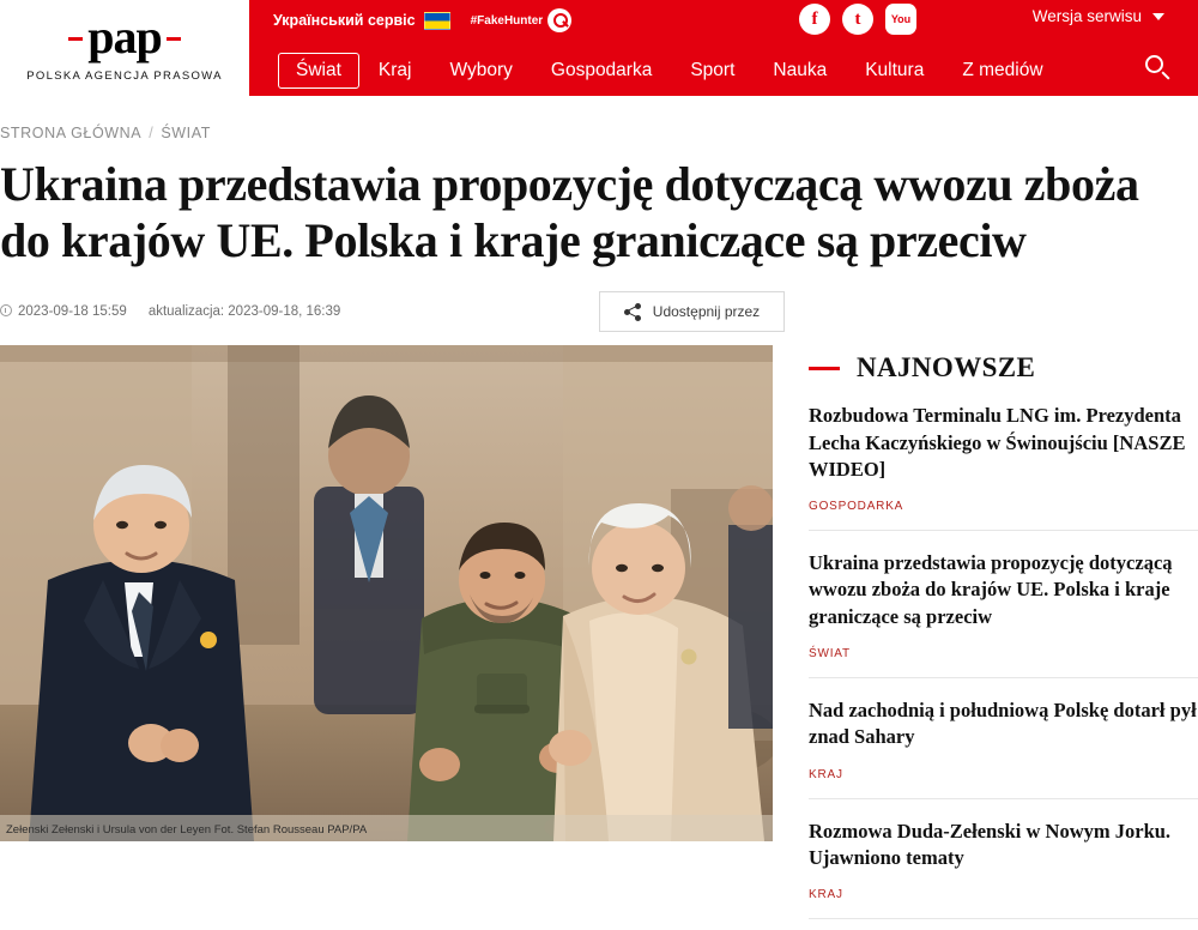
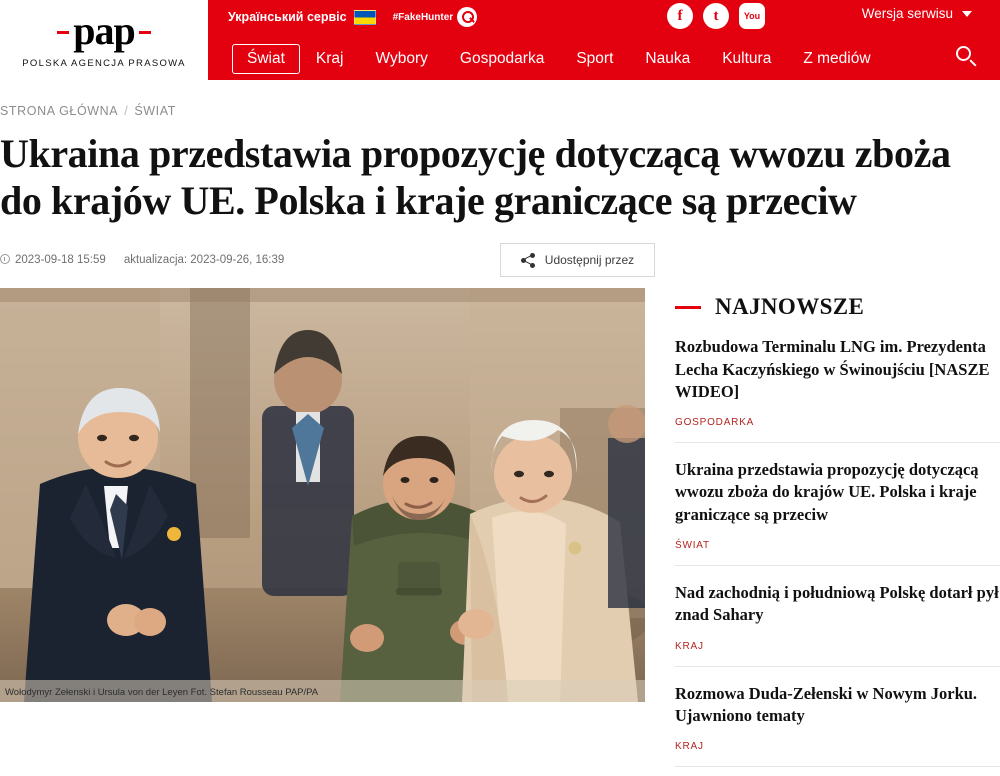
  pap
  POLSKA AGENCJA PRASOWA
  Український сервіс
  #FakeHunter
  f
  t
  You
  Wersja serwisu
  Świat
  Kraj
  Wybory
  Gospodarka
  Sport
  Nauka
  Kultura
  Z mediów
  STRONA GŁÓWNA
  /
  ŚWIAT
  Ukraina przedstawia propozycję dotyczącą wwozu zboża do krajów UE. Polska i kraje graniczące są przeciw
  2023-09-18 15:59
- aktualizacja: 2023-09-18, 16:39
+ aktualizacja: 2023-09-26, 16:39
  Udostępnij przez
- Zełenski Zełenski i Ursula von der Leyen Fot. Stefan Rousseau PAP/PA
+ Wołodymyr Zełenski i Ursula von der Leyen Fot. Stefan Rousseau PAP/PA
  NAJNOWSZE
  Rozbudowa Terminalu LNG im. Prezydenta Lecha Kaczyńskiego w Świnoujściu [NASZE WIDEO]
  GOSPODARKA
  Ukraina przedstawia propozycję dotyczącą wwozu zboża do krajów UE. Polska i kraje graniczące są przeciw
  ŚWIAT
  Nad zachodnią i południową Polskę dotarł pył znad Sahary
  KRAJ
  Rozmowa Duda-Zełenski w Nowym Jorku. Ujawniono tematy
  KRAJ
